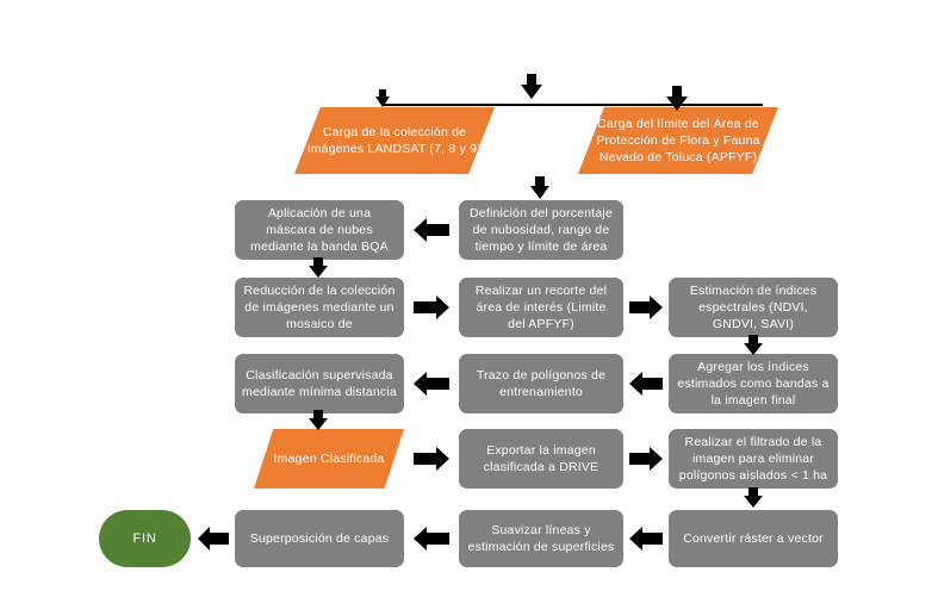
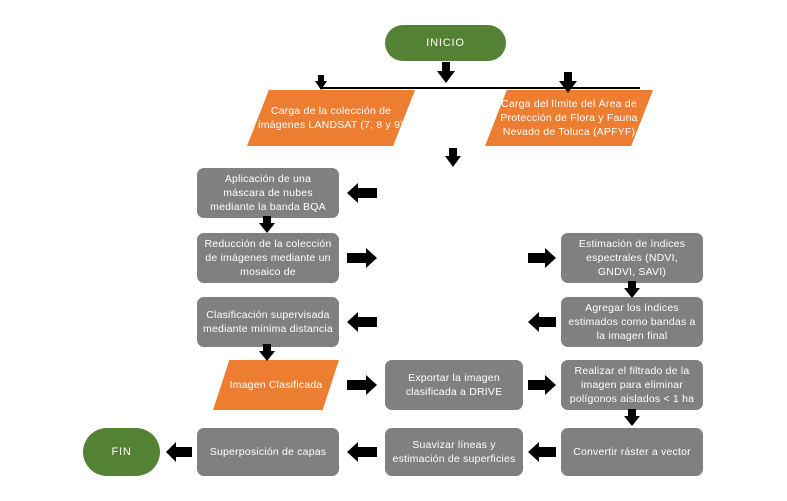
+ INICIO
  Carga de la colección de imágenes LANDSAT (7, 8 y 9
  Carga del límite del Área de Protección de Flora y Fauna Nevado de Toluca (APFYF)
  Aplicación de una máscara de nubes mediante la banda BQA
- Definición del porcentaje de nubosidad, rango de tiempo y límite de área
  Reducción de la colección de imágenes mediante un mosaico de
- Realizar un recorte del área de interés (Limite del APFYF)
  Estimación de índices espectrales (NDVI, GNDVI, SAVI)
  Clasificación supervisada mediante mínima distancia
- Trazo de polígonos de entrenamiento
  Agregar los índices estimados como bandas a la imagen final
  Imagen Clasificada
  Exportar la imagen clasificada a DRIVE
  Realizar el filtrado de la imagen para eliminar polígonos aislados < 1 ha
  FIN
  Superposición de capas
  Suavizar líneas y estimación de superficies
  Convertir ráster a vector
